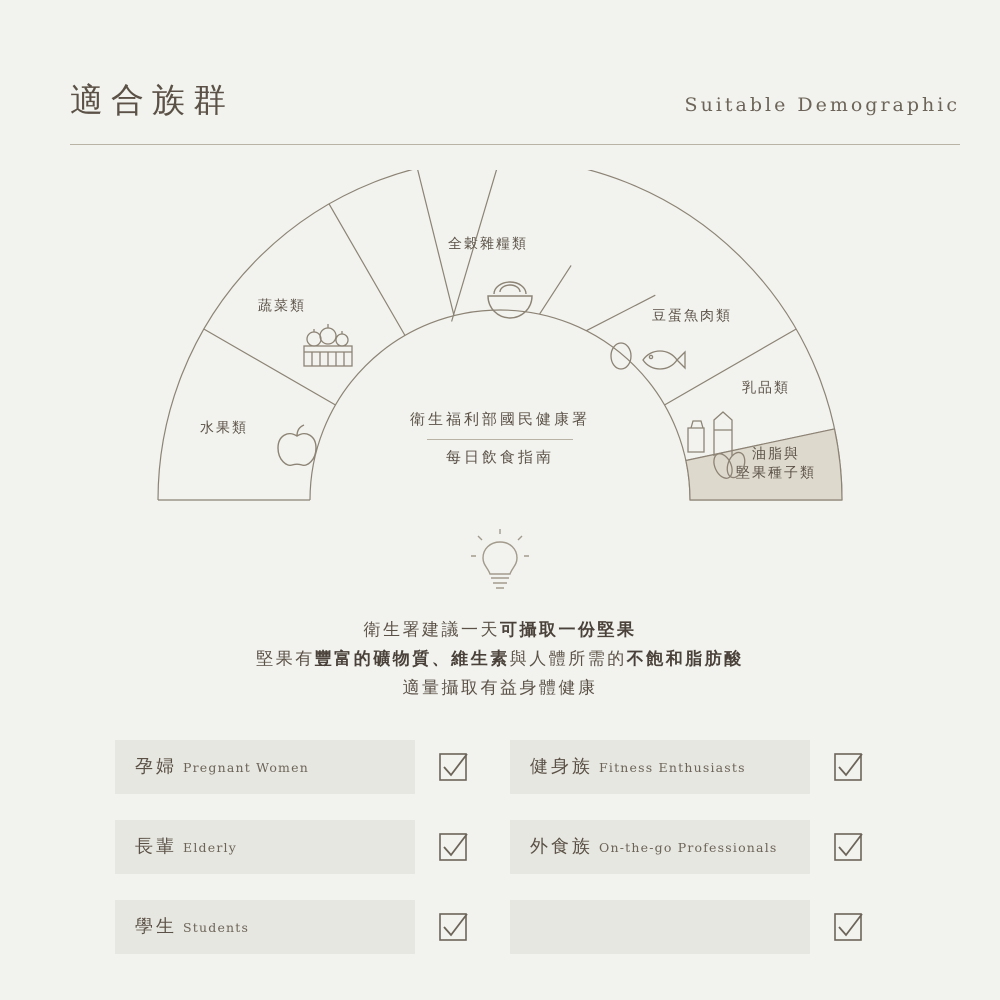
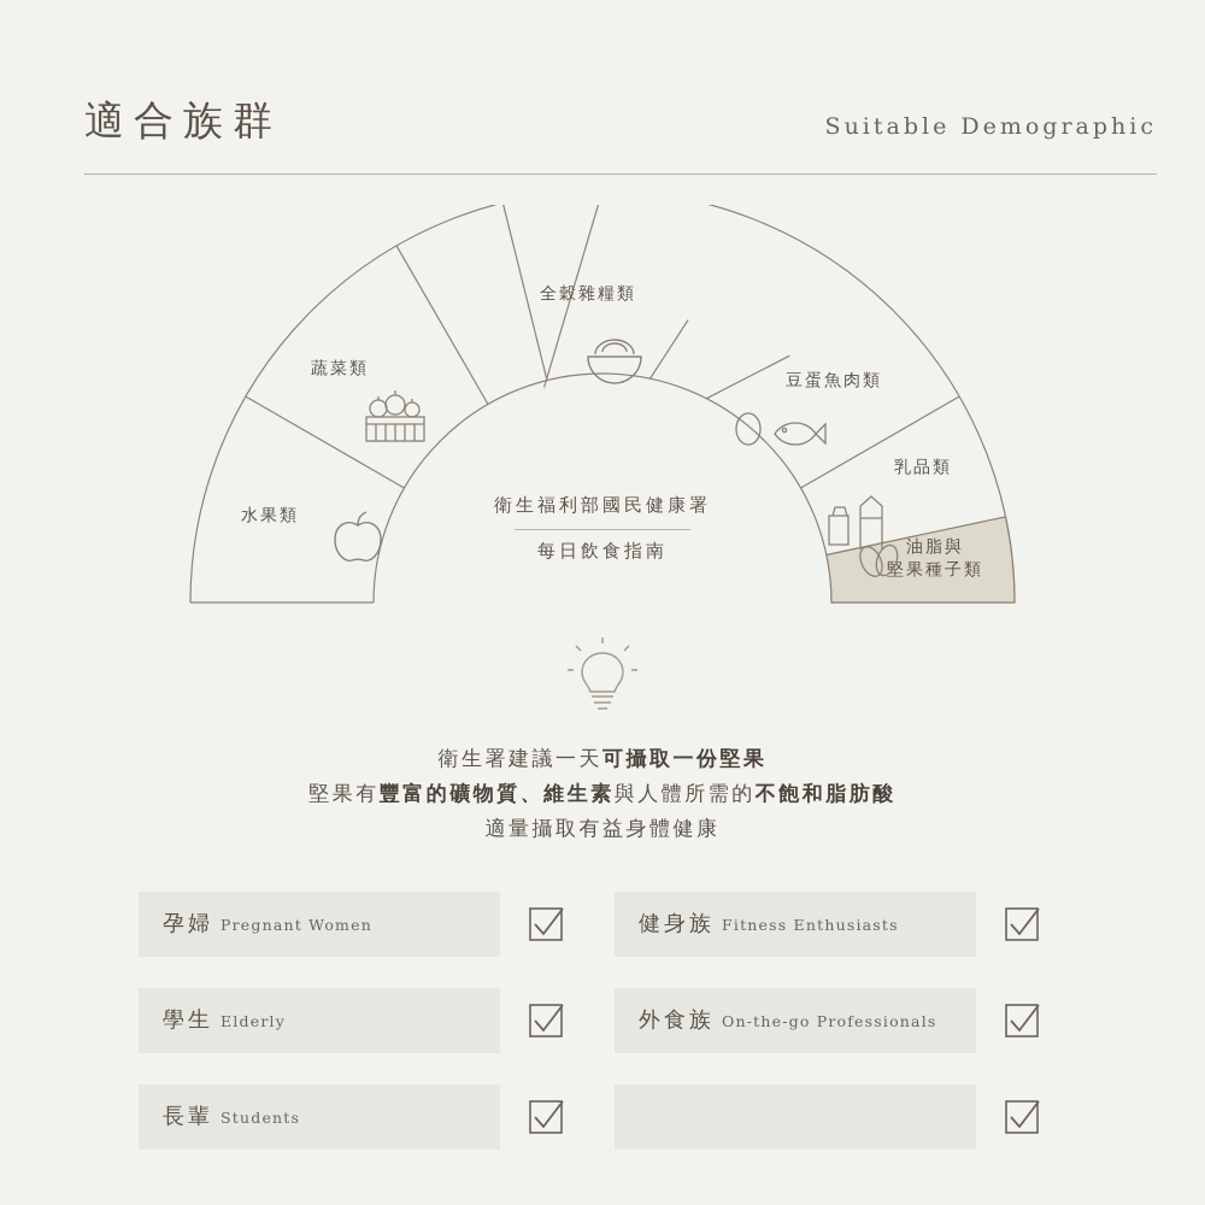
  適合族群
  Suitable Demographic
  全穀雜糧類
  蔬菜類
  水果類
  豆蛋魚肉類
  乳品類
  油脂與
  堅果種子類
  衛生福利部國民健康署
  每日飲食指南
  衛生署建議一天可攝取一份堅果
  堅果有豐富的礦物質、維生素與人體所需的不飽和脂肪酸
  適量攝取有益身體健康
  孕婦 Pregnant Women
  健身族 Fitness Enthusiasts
- 長輩 Elderly
+ 學生 Elderly
  外食族 On-the-go Professionals
- 學生 Students
+ 長輩 Students
